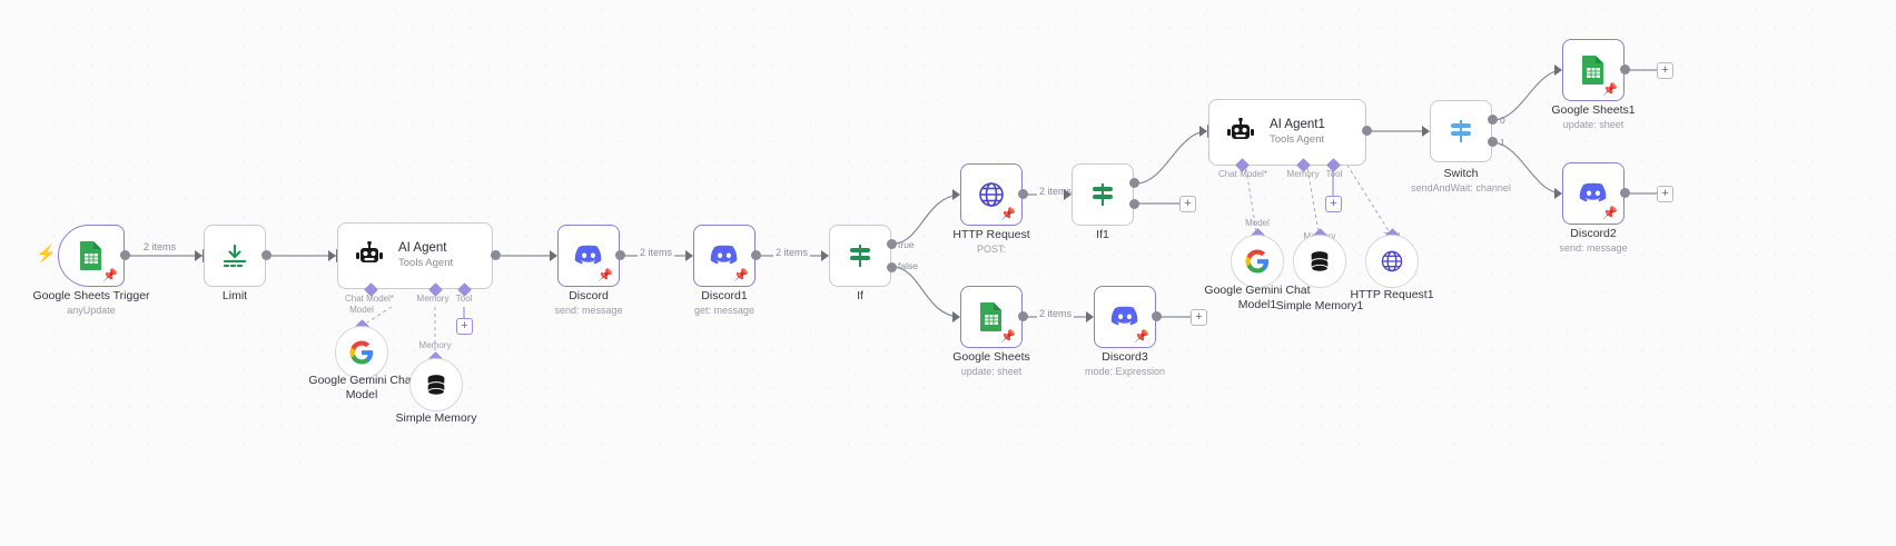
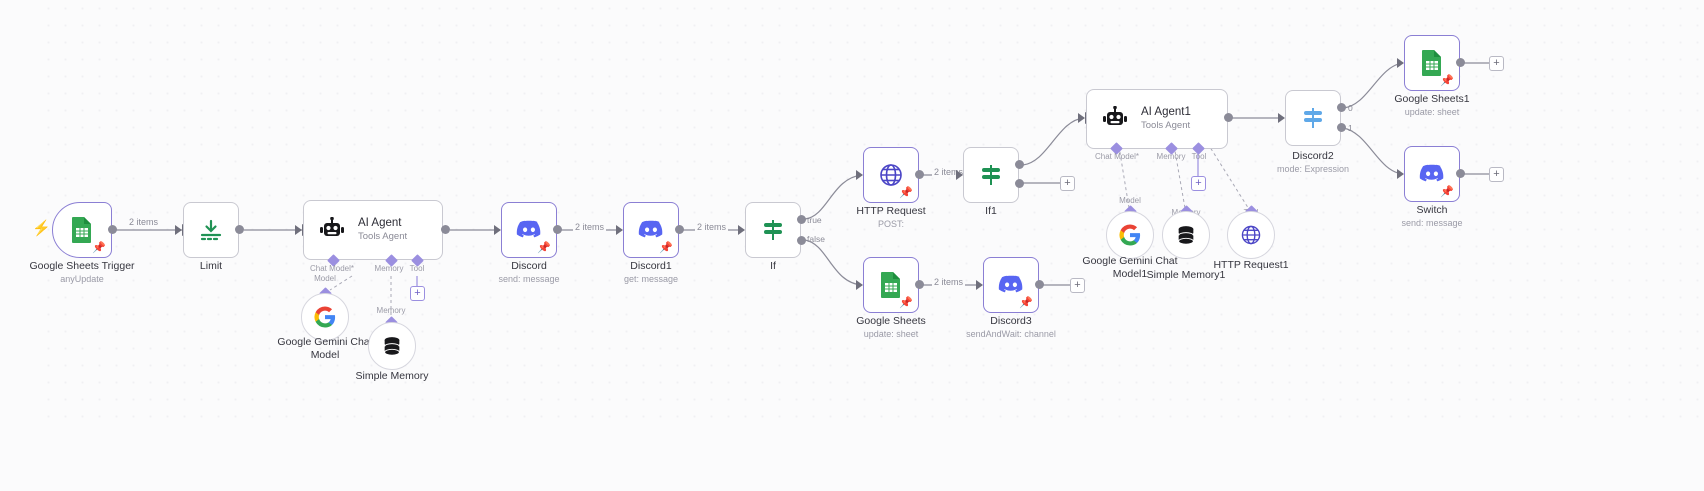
  ⚡
  📌
  Google Sheets Trigger
  anyUpdate
  2 items
  Limit
  AI Agent
  Tools Agent
  Chat Model*
  Model
  Memory
  Tool
  +
  Memory
  Google Gemini Cha Model
  Simple Memory
  📌
  Discord
  send: message
  2 items
  📌
  Discord1
  get: message
  2 items
  true
  false
  If
  📌
  HTTP Request
  POST:
  2 items
  If1
  +
  📌
  Google Sheets
  update: sheet
  2 items
  📌
  Discord3
- mode: Expression
+ sendAndWait: channel
  +
  AI Agent1
  Tools Agent
  Chat Model*
  Memory
  Tool
  +
  Model
  Google Gemini Chat Model1
  Simple Memory1
  HTTP Request1
  0
  1
- Switch
+ Discord2
- sendAndWait: channel
+ mode: Expression
  📌
  +
  Google Sheets1
  update: sheet
  📌
  +
- Discord2
+ Switch
  send: message
